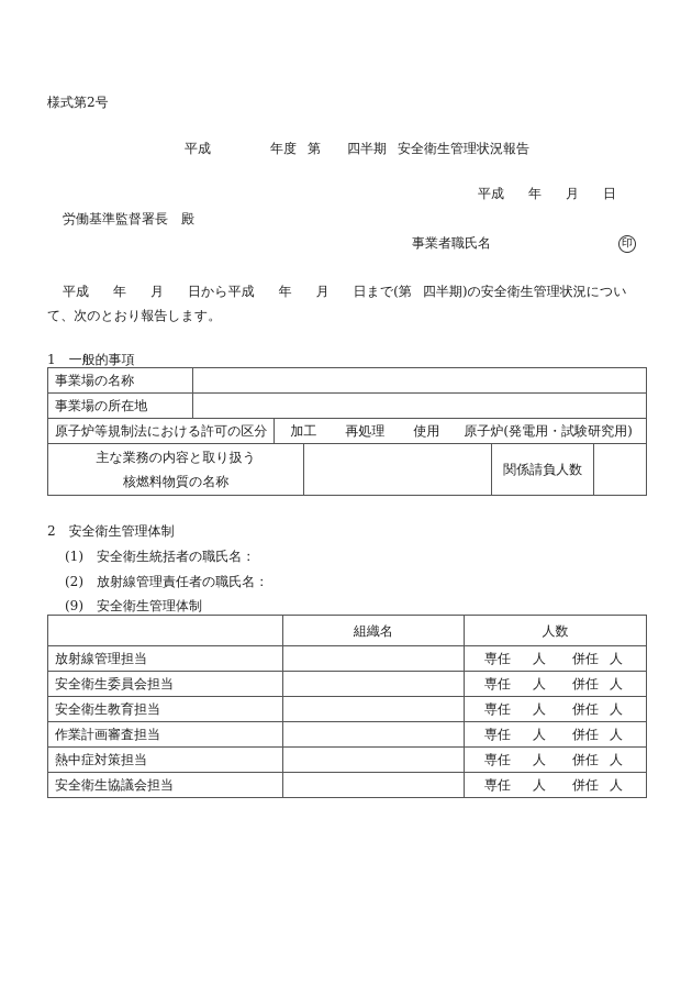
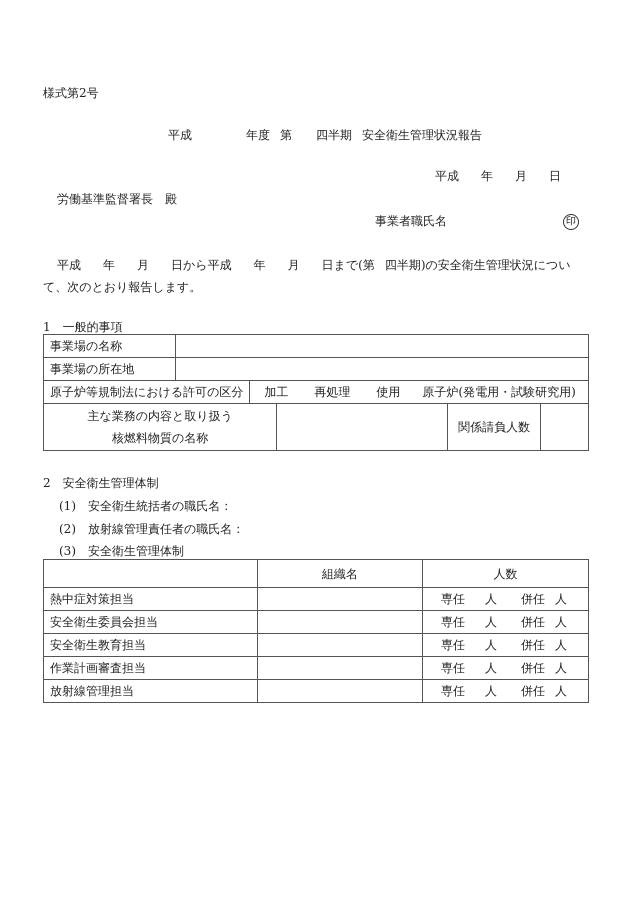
  様式第2号
  平成 年度 第 四半期 安全衛生管理状況報告
  平成 年 月 日
  労働基準監督署長 殿
  事業者職氏名
  印
  平成 年 月 日から平成 年 月 日まで(第 四半期)の安全衛生管理状況につい
  て、次のとおり報告します。
  1 一般的事項
  事業場の名称
  事業場の所在地
  原子炉等規制法における許可の区分	加工 再処理 使用 原子炉(発電用・試験研究用)
  主な業務の内容と取り扱う 核燃料物質の名称		関係請負人数
  2 安全衛生管理体制
  (1) 安全衛生統括者の職氏名：
  (2) 放射線管理責任者の職氏名：
- (9) 安全衛生管理体制
+ (3) 安全衛生管理体制
  	組織名	人数
- 放射線管理担当		専任 人 併任 人
+ 熱中症対策担当		専任 人 併任 人
  安全衛生委員会担当		専任 人 併任 人
  安全衛生教育担当		専任 人 併任 人
  作業計画審査担当		専任 人 併任 人
- 熱中症対策担当		専任 人 併任 人
+ 放射線管理担当		専任 人 併任 人
- 安全衛生協議会担当		専任 人 併任 人
